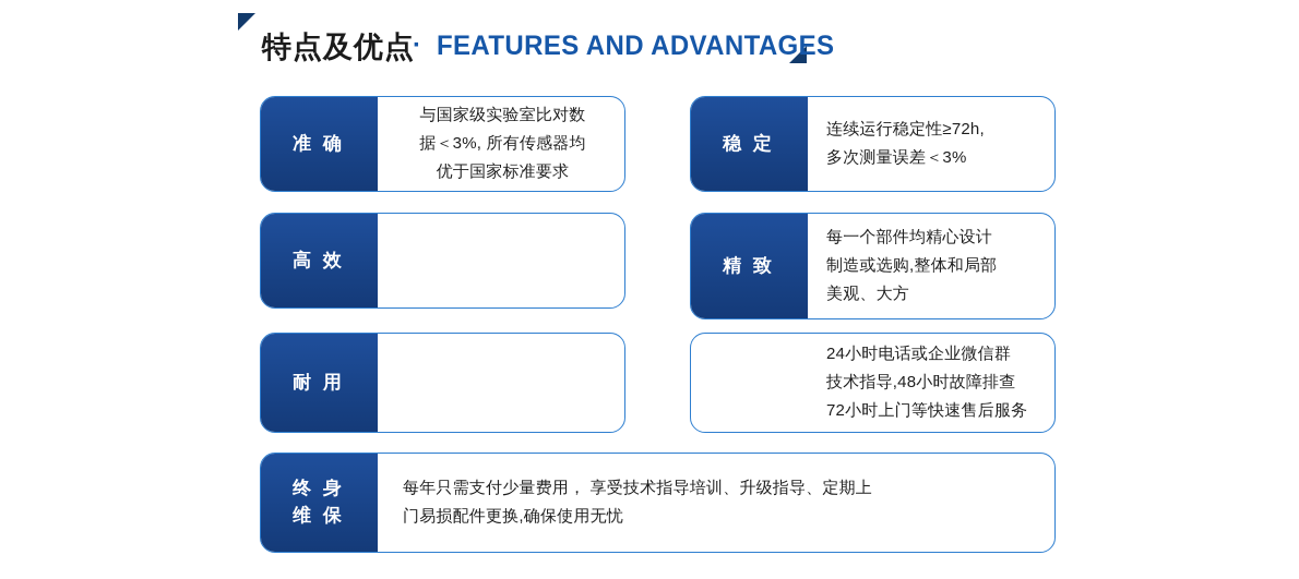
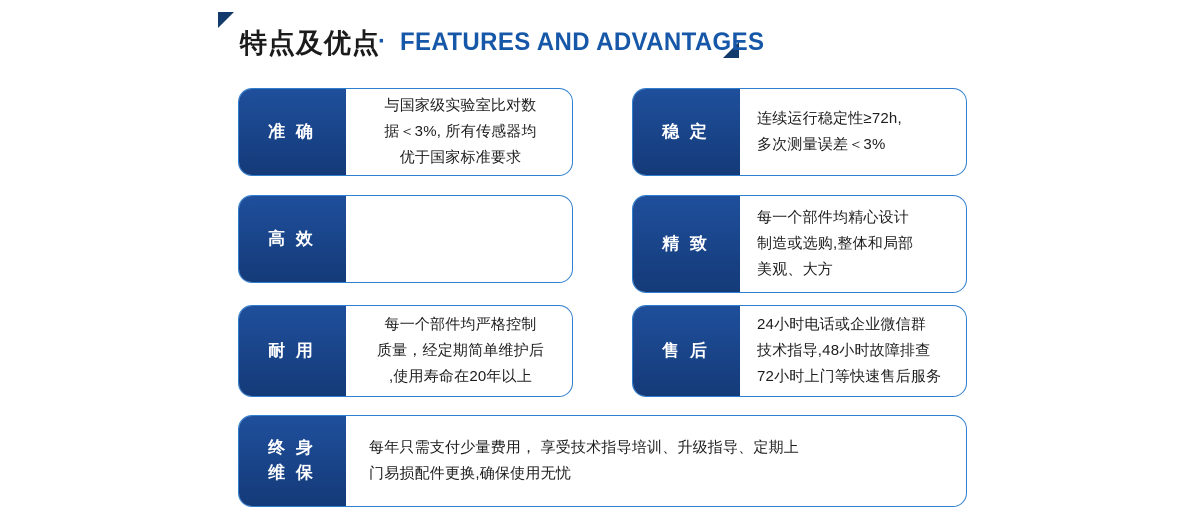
  特点及优点
  ·
  FEATURES AND ADVANTAGES
  准 确
  与国家级实验室比对数
  据＜3%, 所有传感器均
  优于国家标准要求
  稳 定
  连续运行稳定性≥72h,
  多次测量误差＜3%
  高 效
  精 致
  每一个部件均精心设计
  制造或选购,整体和局部
  美观、大方
  耐 用
+ 每一个部件均严格控制
+ 质量，经定期简单维护后
+ ,使用寿命在20年以上
+ 售 后
  24小时电话或企业微信群
  技术指导,48小时故障排查
  72小时上门等快速售后服务
  终 身
  维 保
  每年只需支付少量费用， 享受技术指导培训、升级指导、定期上
  门易损配件更换,确保使用无忧
